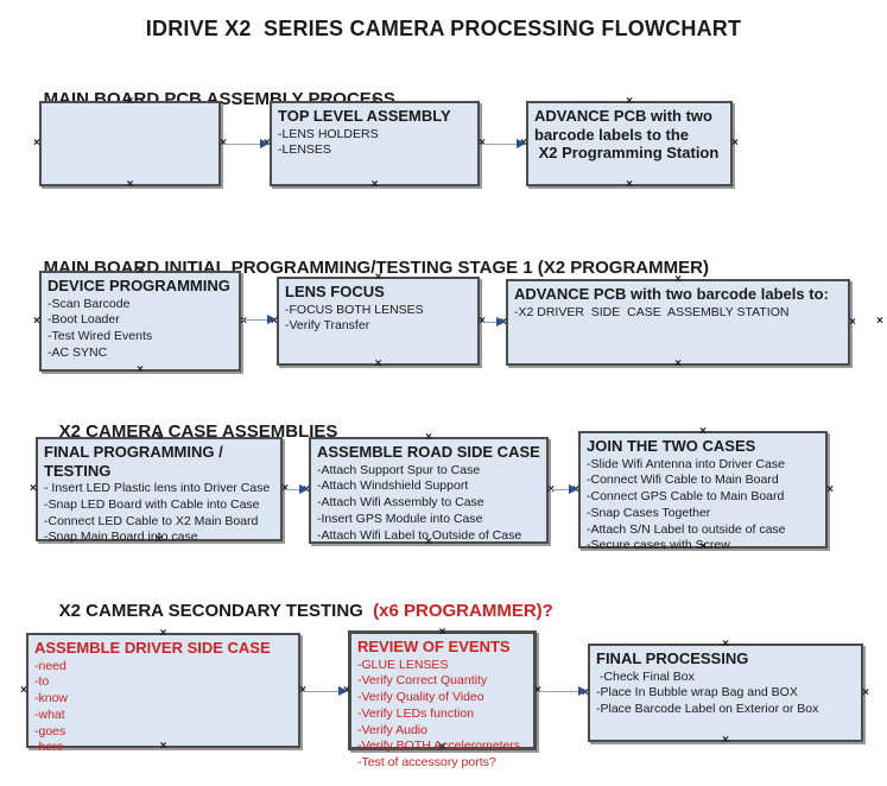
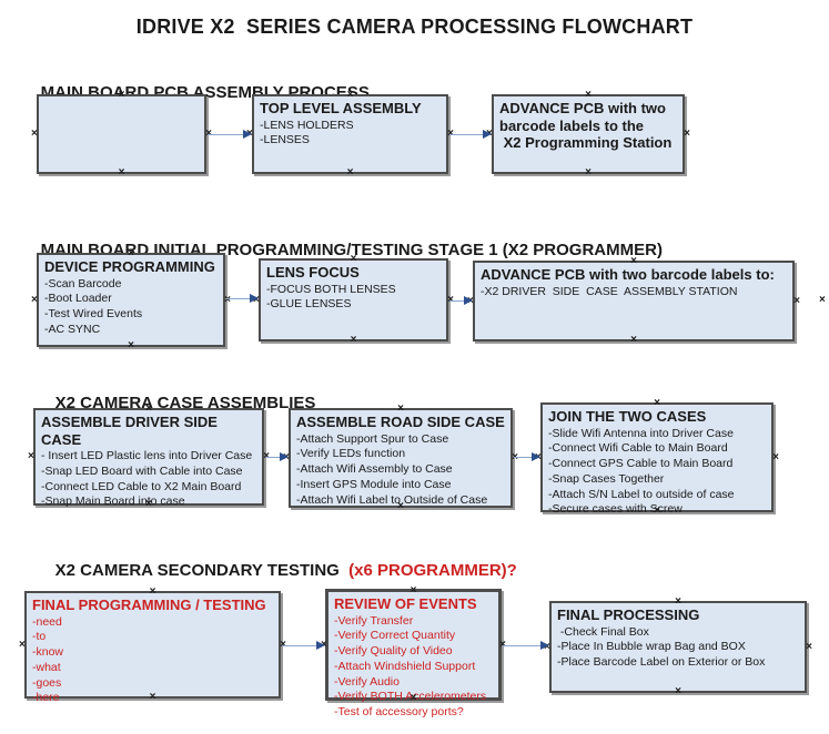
  IDRIVE X2 SERIES CAMERA PROCESSING FLOWCHART
  MAIN BOARD PCB ASSEMBLY PROCESS
  ×
  ×
  ×
  TOP LEVEL ASSEMBLY
  -LENS HOLDERS
  -LENSES
  ×
  ×
  ×
  ADVANCE PCB with two
  barcode labels to the
  X2 Programming Station
  ×
  ×
  ×
  ×
  MAIN BOARD INITIAL PROGRAMMING/TESTING STAGE 1 (X2 PROGRAMMER)
  DEVICE PROGRAMMING
  -Scan Barcode
  -Boot Loader
  -Test Wired Events
  -AC SYNC
  ×
  ×
  ×
  LENS FOCUS
  -FOCUS BOTH LENSES
- -Verify Transfer
+ -GLUE LENSES
  ×
  ×
  ×
  ADVANCE PCB with two barcode labels to:
  -X2 DRIVER SIDE CASE ASSEMBLY STATION
  ×
  ×
  ×
  ×
  ×
  X2 CAMERA CASE ASSEMBLIES
- FINAL PROGRAMMING / TESTING
+ ASSEMBLE DRIVER SIDE CASE
  - Insert LED Plastic lens into Driver Case
  -Snap LED Board with Cable into Case
  -Connect LED Cable to X2 Main Board
  -Snap Main Board into case
  ×
  ×
  ×
  ASSEMBLE ROAD SIDE CASE
  -Attach Support Spur to Case
- -Attach Windshield Support
+ -Verify LEDs function
  -Attach Wifi Assembly to Case
  -Insert GPS Module into Case
  -Attach Wifi Label to Outside of Case
  ×
  ×
  ×
  JOIN THE TWO CASES
  -Slide Wifi Antenna into Driver Case
  -Connect Wifi Cable to Main Board
  -Connect GPS Cable to Main Board
  -Snap Cases Together
  -Attach S/N Label to outside of case
  -Secure cases with Screw
  ×
  ×
  ×
  ×
  X2 CAMERA SECONDARY TESTING (x6 PROGRAMMER)?
- ASSEMBLE DRIVER SIDE CASE
+ FINAL PROGRAMMING / TESTING
  -need
  -to
  -know
  -what
  -goes
  -here
  ×
  ×
  ×
  REVIEW OF EVENTS
- -GLUE LENSES
+ -Verify Transfer
  -Verify Correct Quantity
  -Verify Quality of Video
- -Verify LEDs function
+ -Attach Windshield Support
  -Verify Audio
  -Verify BOTH Accelerometers
  -Test of accessory ports?
  ×
  ×
  ×
  FINAL PROCESSING
  -Check Final Box
  -Place In Bubble wrap Bag and BOX
  -Place Barcode Label on Exterior or Box
  ×
  ×
  ×
  ×
